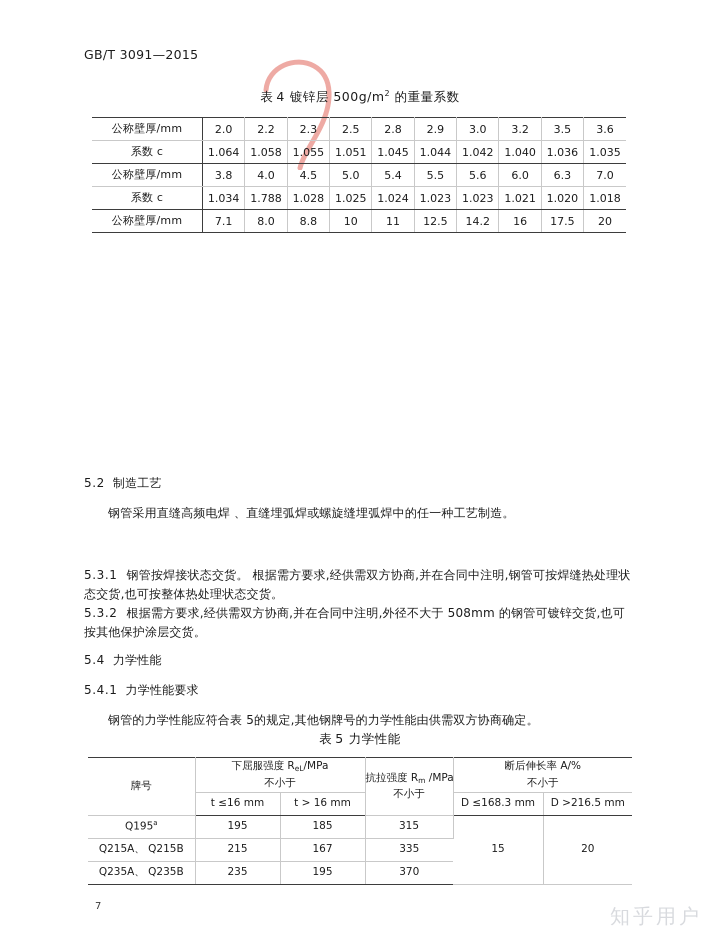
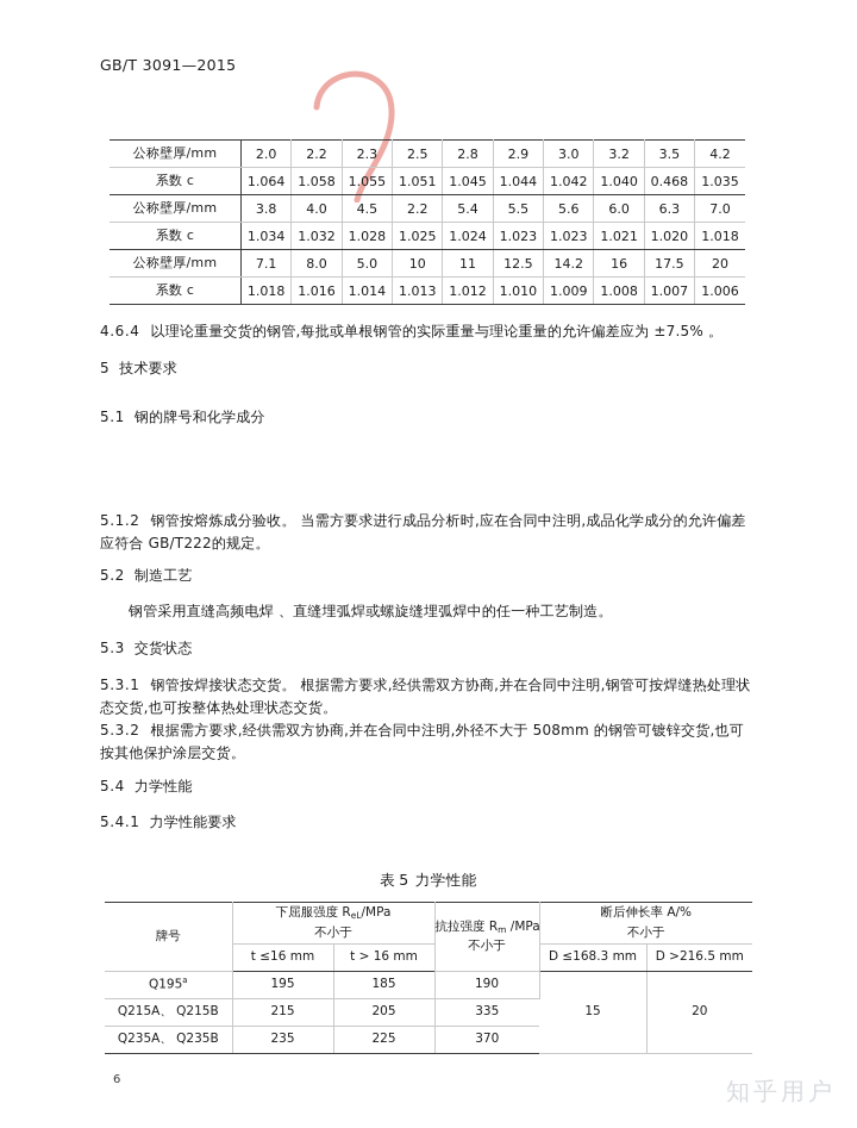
  GB/T 3091—2015
- 表 4 镀锌层 500g/m2 的重量系数
- 公称壁厚/mm	2.0	2.2	2.3	2.5	2.8	2.9	3.0	3.2	3.5	3.6
+ 公称壁厚/mm	2.0	2.2	2.3	2.5	2.8	2.9	3.0	3.2	3.5	4.2
- 系数 c	1.064	1.058	1.055	1.051	1.045	1.044	1.042	1.040	1.036	1.035
+ 系数 c	1.064	1.058	1.055	1.051	1.045	1.044	1.042	1.040	0.468	1.035
- 公称壁厚/mm	3.8	4.0	4.5	5.0	5.4	5.5	5.6	6.0	6.3	7.0
+ 公称壁厚/mm	3.8	4.0	4.5	2.2	5.4	5.5	5.6	6.0	6.3	7.0
- 系数 c	1.034	1.788	1.028	1.025	1.024	1.023	1.023	1.021	1.020	1.018
+ 系数 c	1.034	1.032	1.028	1.025	1.024	1.023	1.023	1.021	1.020	1.018
- 公称壁厚/mm	7.1	8.0	8.8	10	11	12.5	14.2	16	17.5	20
+ 公称壁厚/mm	7.1	8.0	5.0	10	11	12.5	14.2	16	17.5	20
+ 系数 c	1.018	1.016	1.014	1.013	1.012	1.010	1.009	1.008	1.007	1.006
+ 4.6.4 以理论重量交货的钢管,每批或单根钢管的实际重量与理论重量的允许偏差应为 ±7.5% 。
+ 5 技术要求
+ 5.1 钢的牌号和化学成分
+ 5.1.2 钢管按熔炼成分验收。 当需方要求进行成品分析时,应在合同中注明,成品化学成分的允许偏差应符合 GB/T222的规定。
  5.2 制造工艺
  钢管采用直缝高频电焊 、直缝埋弧焊或螺旋缝埋弧焊中的任一种工艺制造。
+ 5.3 交货状态
  5.3.1 钢管按焊接状态交货。 根据需方要求,经供需双方协商,并在合同中注明,钢管可按焊缝热处理状态交货,也可按整体热处理状态交货。
  5.3.2 根据需方要求,经供需双方协商,并在合同中注明,外径不大于 508mm 的钢管可镀锌交货,也可按其他保护涂层交货。
  5.4 力学性能
  5.4.1 力学性能要求
- 钢管的力学性能应符合表 5的规定,其他钢牌号的力学性能由供需双方协商确定。
  表 5 力学性能
  牌号	下屈服强度 ReL/MPa 不小于	抗拉强度 Rm /MPa 不小于	断后伸长率 A/% 不小于
  t ≤16 mm	t > 16 mm	D ≤168.3 mm	D >216.5 mm
- Q195a	195	185	315	15	20
+ Q195a	195	185	190	15	20
- Q215A、 Q215B	215	167	335
+ Q215A、 Q215B	215	205	335
- Q235A、 Q235B	235	195	370
+ Q235A、 Q235B	235	225	370
- 7
+ 6
  知乎用户
